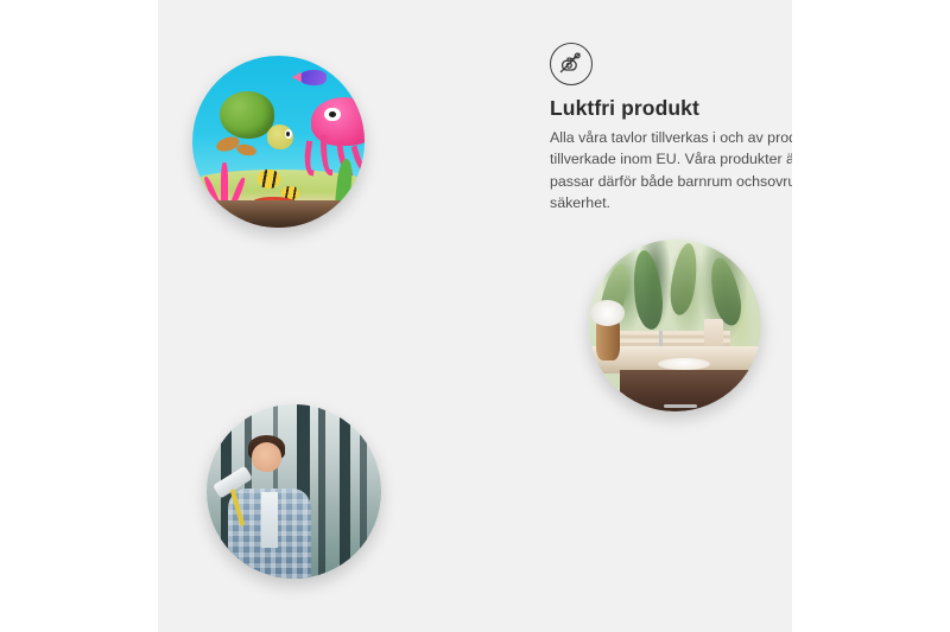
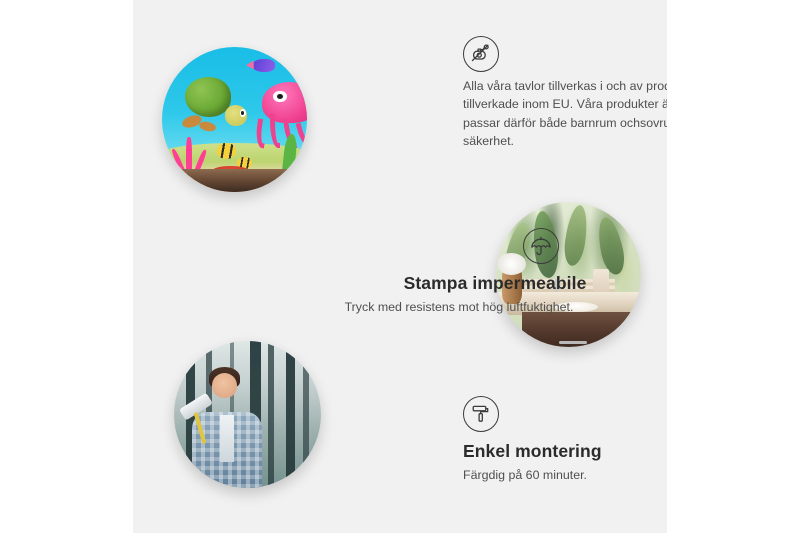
- Luktfri produkt
  Alla våra tavlor tillverkas i och av pro tillverkade inom EU. Våra produkter ä passar därför både barnrum ochsovru säkerhet.
+ Stampa impermeabile
+ Tryck med resistens mot hög luftfuktighet.
+ Enkel montering
+ Färgdig på 60 minuter.
